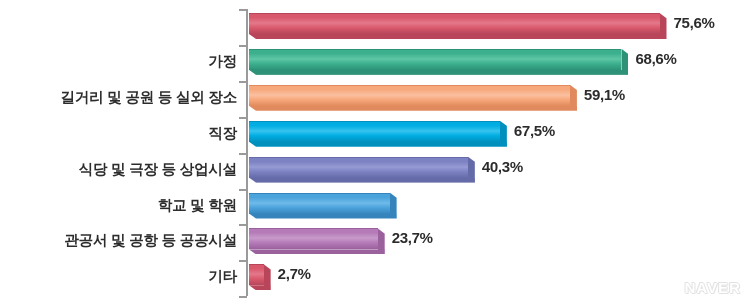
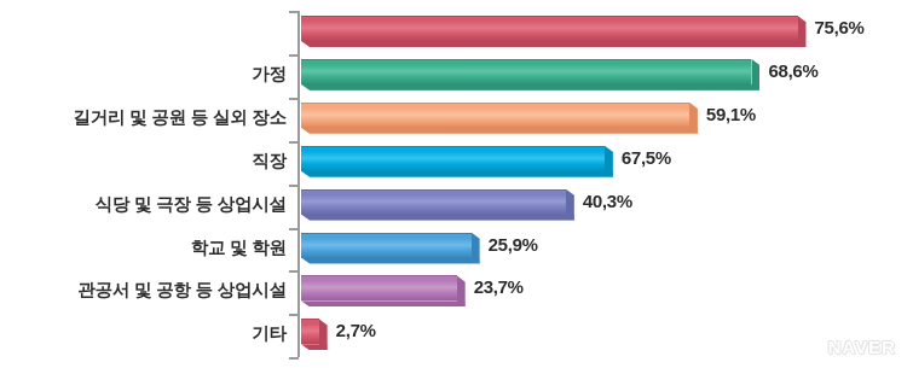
  75,6%
  가정
  68,6%
  길거리 및 공원 등 실외 장소
  59,1%
  직장
  67,5%
  식당 및 극장 등 상업시설
  40,3%
  학교 및 학원
+ 25,9%
- 관공서 및 공항 등 공공시설
+ 관공서 및 공항 등 상업시설
  23,7%
  기타
  2,7%
  NAVER
